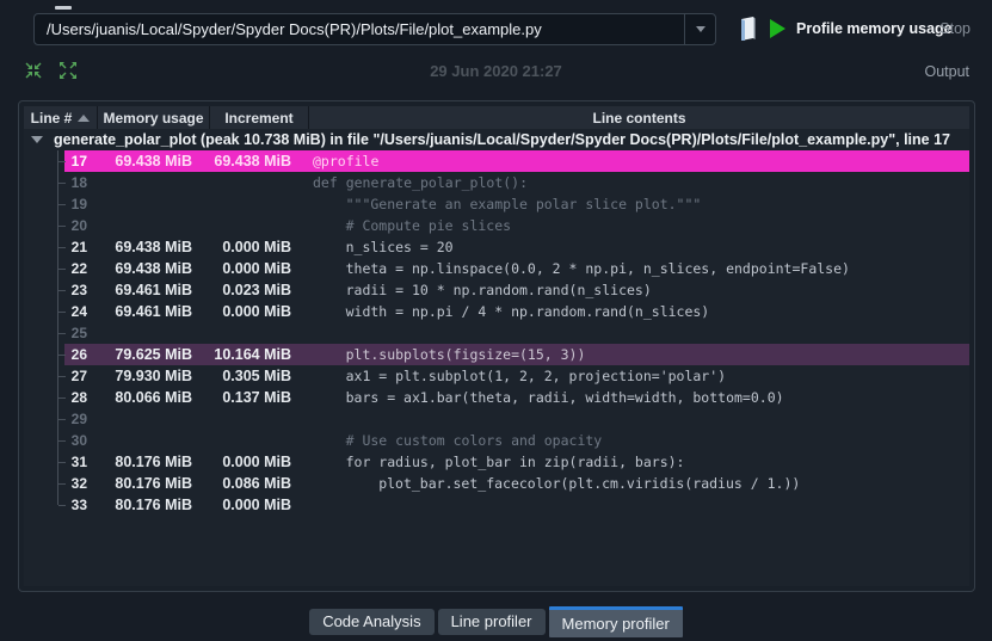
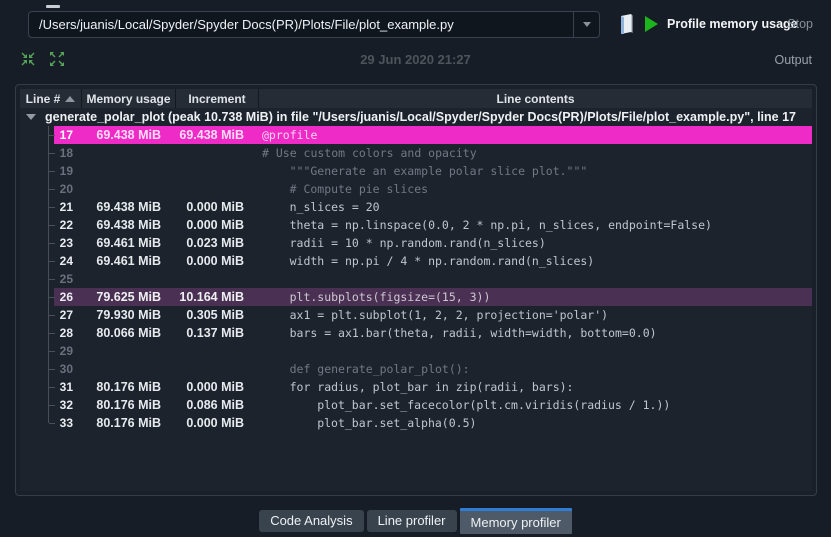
  /Users/juanis/Local/Spyder/Spyder Docs(PR)/Plots/File/plot_example.py
  Profile memory usage
  Stop
  29 Jun 2020 21:27
  Output
  Line #
  Memory usage
  Increment
  Line contents
  generate_polar_plot (peak 10.738 MiB) in file "/Users/juanis/Local/Spyder/Spyder Docs(PR)/Plots/File/plot_example.py", line 17
  17
  69.438 MiB
  69.438 MiB
  @profile
  18
- def generate_polar_plot():
+ # Use custom colors and opacity
  19
  """Generate an example polar slice plot."""
  20
  # Compute pie slices
  21
  69.438 MiB
  0.000 MiB
  n_slices = 20
  22
  69.438 MiB
  0.000 MiB
  theta = np.linspace(0.0, 2 * np.pi, n_slices, endpoint=False)
  23
  69.461 MiB
  0.023 MiB
  radii = 10 * np.random.rand(n_slices)
  24
  69.461 MiB
  0.000 MiB
  width = np.pi / 4 * np.random.rand(n_slices)
  25
  26
  79.625 MiB
  10.164 MiB
  plt.subplots(figsize=(15, 3))
  27
  79.930 MiB
  0.305 MiB
  ax1 = plt.subplot(1, 2, 2, projection='polar')
  28
  80.066 MiB
  0.137 MiB
  bars = ax1.bar(theta, radii, width=width, bottom=0.0)
  29
  30
- # Use custom colors and opacity
+ def generate_polar_plot():
  31
  80.176 MiB
  0.000 MiB
  for radius, plot_bar in zip(radii, bars):
  32
  80.176 MiB
  0.086 MiB
  plot_bar.set_facecolor(plt.cm.viridis(radius / 1.))
  33
  80.176 MiB
  0.000 MiB
+ plot_bar.set_alpha(0.5)
  Code Analysis
  Line profiler
  Memory profiler
